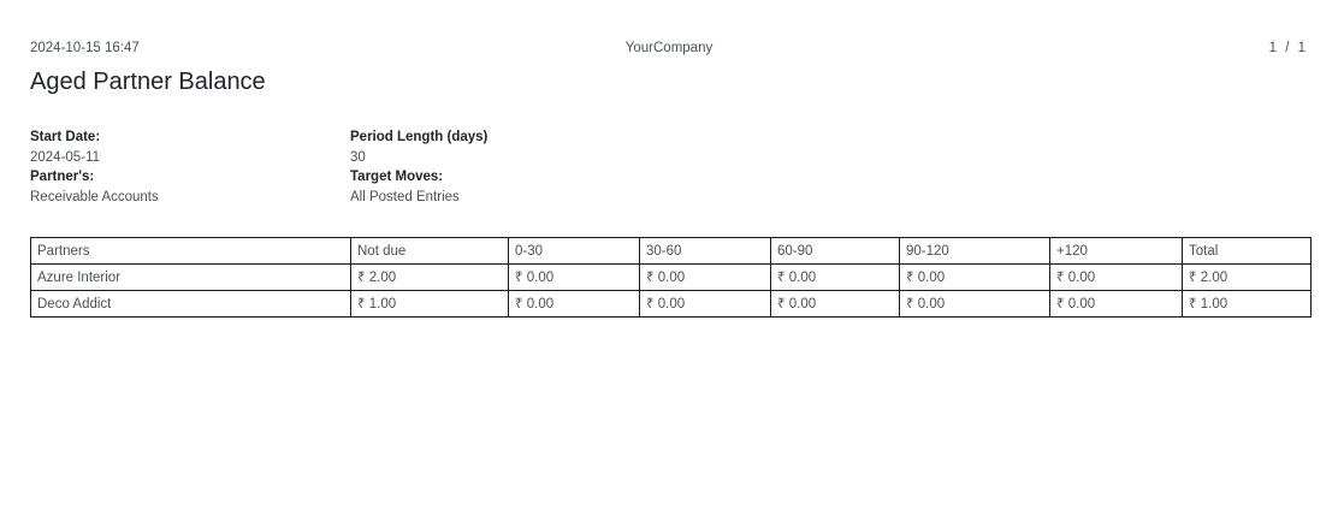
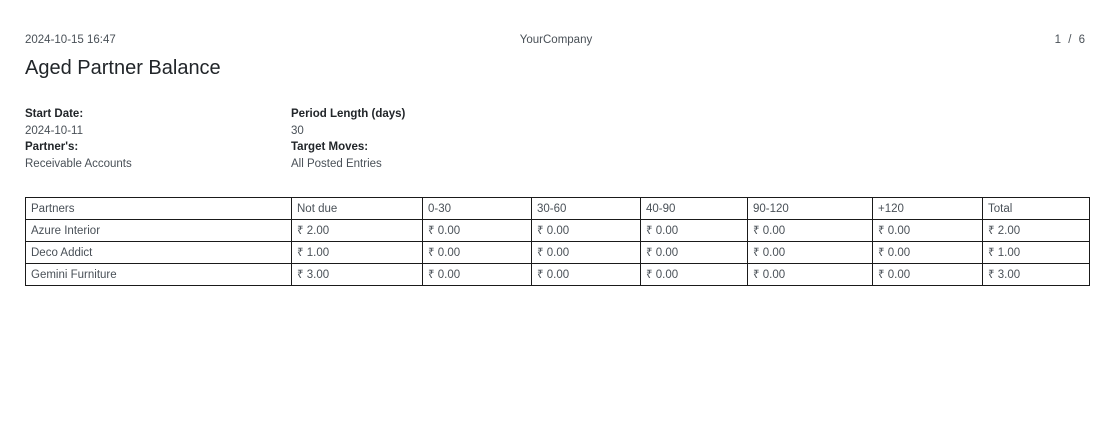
  2024-10-15 16:47
  YourCompany
- 1 / 1
+ 1 / 6
  Aged Partner Balance
  Start Date:
- 2024-05-11
+ 2024-10-11
  Partner's:
  Receivable Accounts
  Period Length (days)
  30
  Target Moves:
  All Posted Entries
- Partners	Not due	0-30	30-60	60-90	90-120	+120	Total
+ Partners	Not due	0-30	30-60	40-90	90-120	+120	Total
  Azure Interior	₹ 2.00	₹ 0.00	₹ 0.00	₹ 0.00	₹ 0.00	₹ 0.00	₹ 2.00
  Deco Addict	₹ 1.00	₹ 0.00	₹ 0.00	₹ 0.00	₹ 0.00	₹ 0.00	₹ 1.00
+ Gemini Furniture	₹ 3.00	₹ 0.00	₹ 0.00	₹ 0.00	₹ 0.00	₹ 0.00	₹ 3.00
